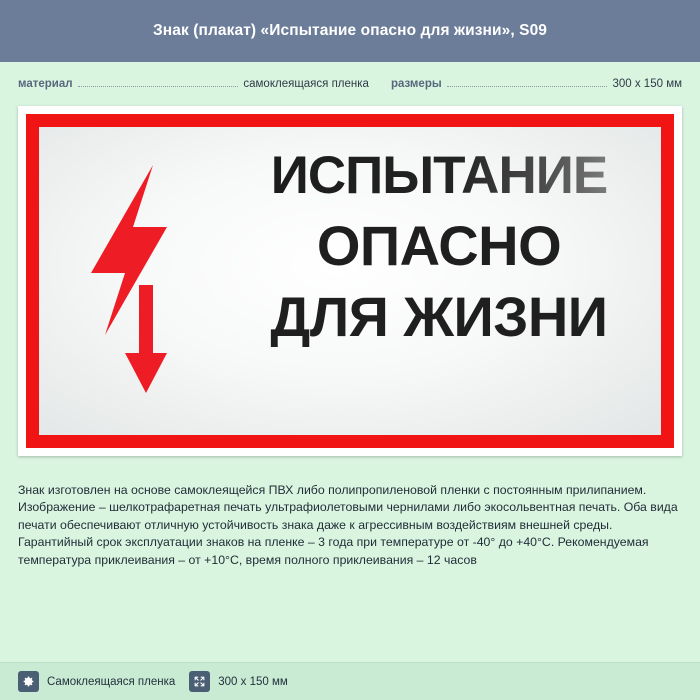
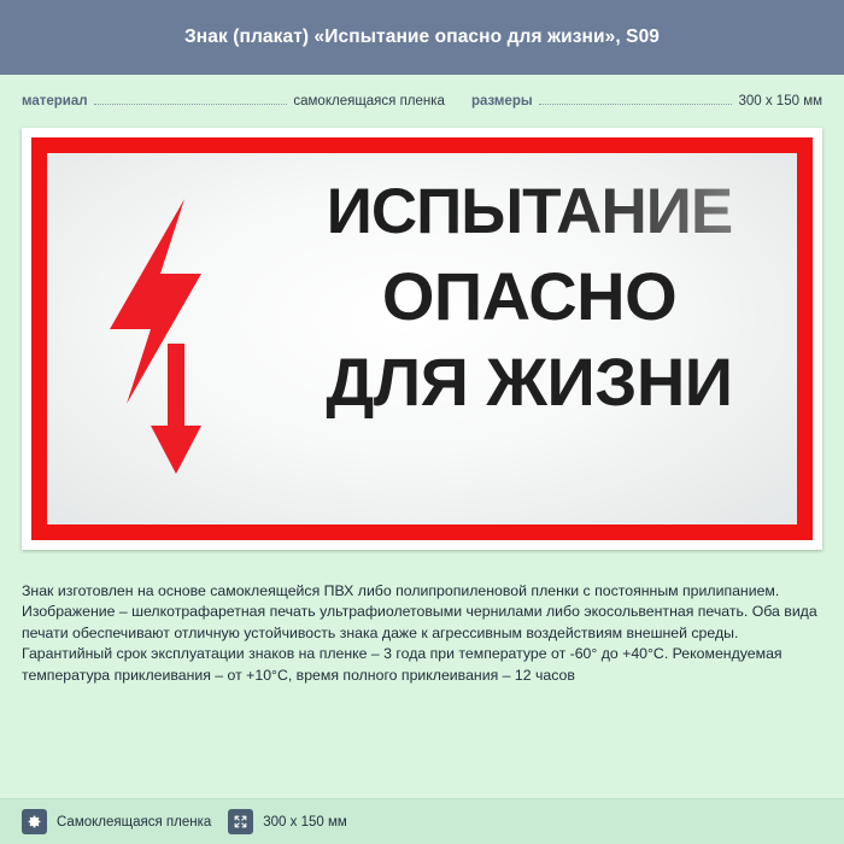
  Знак (плакат) «Испытание опасно для жизни», S09
  материал
  самоклеящаяся пленка
  размеры
  300 x 150 мм
  ИСПЫТАНИЕ
  ОПАСНО
  ДЛЯ ЖИЗНИ
- Знак изготовлен на основе самоклеящейся ПВХ либо полипропиленовой пленки с постоянным прилипанием. Изображение – шелкотрафаретная печать ультрафиолетовыми чернилами либо экосольвентная печать. Оба вида печати обеспечивают отличную устойчивость знака даже к агрессивным воздействиям внешней среды. Гарантийный срок эксплуатации знаков на пленке – 3 года при температуре от -40° до +40°С. Рекомендуемая температура приклеивания – от +10°С, время полного приклеивания – 12 часов
+ Знак изготовлен на основе самоклеящейся ПВХ либо полипропиленовой пленки с постоянным прилипанием. Изображение – шелкотрафаретная печать ультрафиолетовыми чернилами либо экосольвентная печать. Оба вида печати обеспечивают отличную устойчивость знака даже к агрессивным воздействиям внешней среды. Гарантийный срок эксплуатации знаков на пленке – 3 года при температуре от -60° до +40°С. Рекомендуемая температура приклеивания – от +10°С, время полного приклеивания – 12 часов
  Самоклеящаяся пленка
  300 x 150 мм
